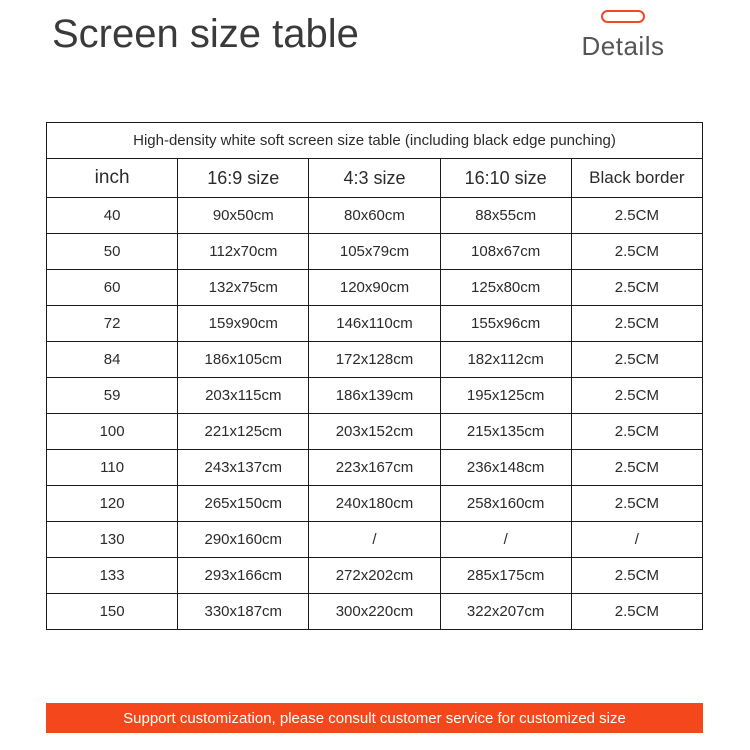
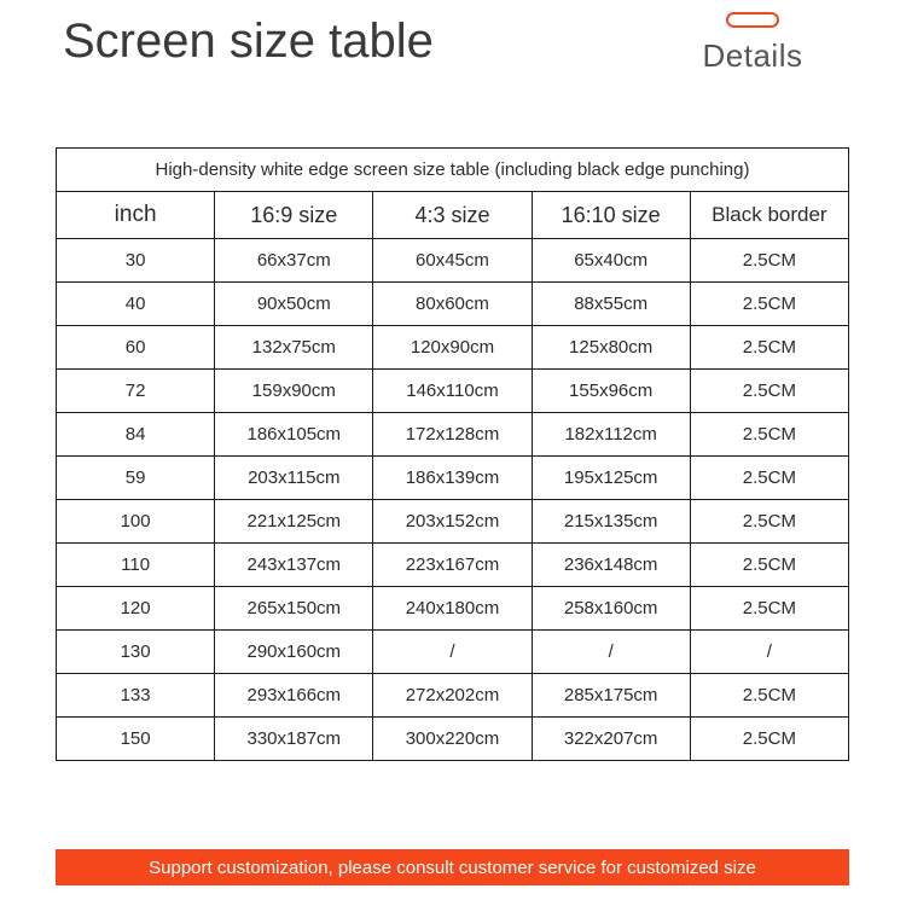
  Screen size table
  Details
- High-density white soft screen size table (including black edge punching)
+ High-density white edge screen size table (including black edge punching)
  inch	16:9 size	4:3 size	16:10 size	Black border
+ 30	66x37cm	60x45cm	65x40cm	2.5CM
  40	90x50cm	80x60cm	88x55cm	2.5CM
- 50	112x70cm	105x79cm	108x67cm	2.5CM
  60	132x75cm	120x90cm	125x80cm	2.5CM
  72	159x90cm	146x110cm	155x96cm	2.5CM
  84	186x105cm	172x128cm	182x112cm	2.5CM
  59	203x115cm	186x139cm	195x125cm	2.5CM
  100	221x125cm	203x152cm	215x135cm	2.5CM
  110	243x137cm	223x167cm	236x148cm	2.5CM
  120	265x150cm	240x180cm	258x160cm	2.5CM
  130	290x160cm	/	/	/
  133	293x166cm	272x202cm	285x175cm	2.5CM
  150	330x187cm	300x220cm	322x207cm	2.5CM
  Support customization, please consult customer service for customized size
